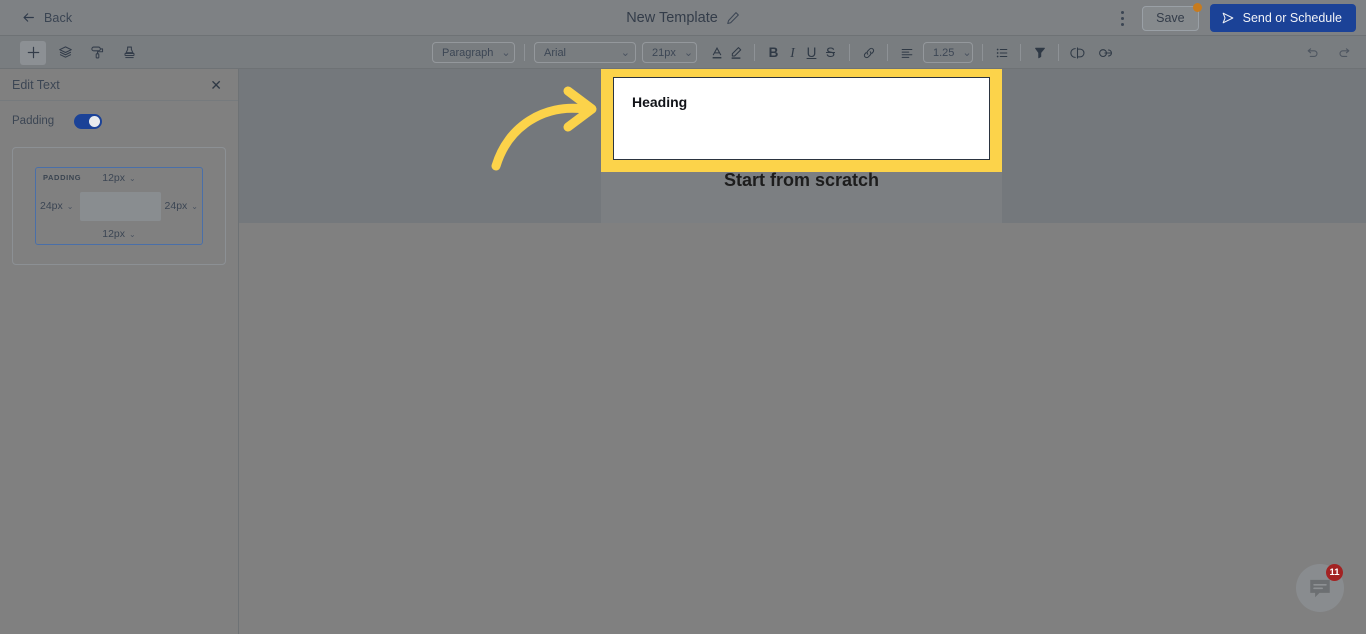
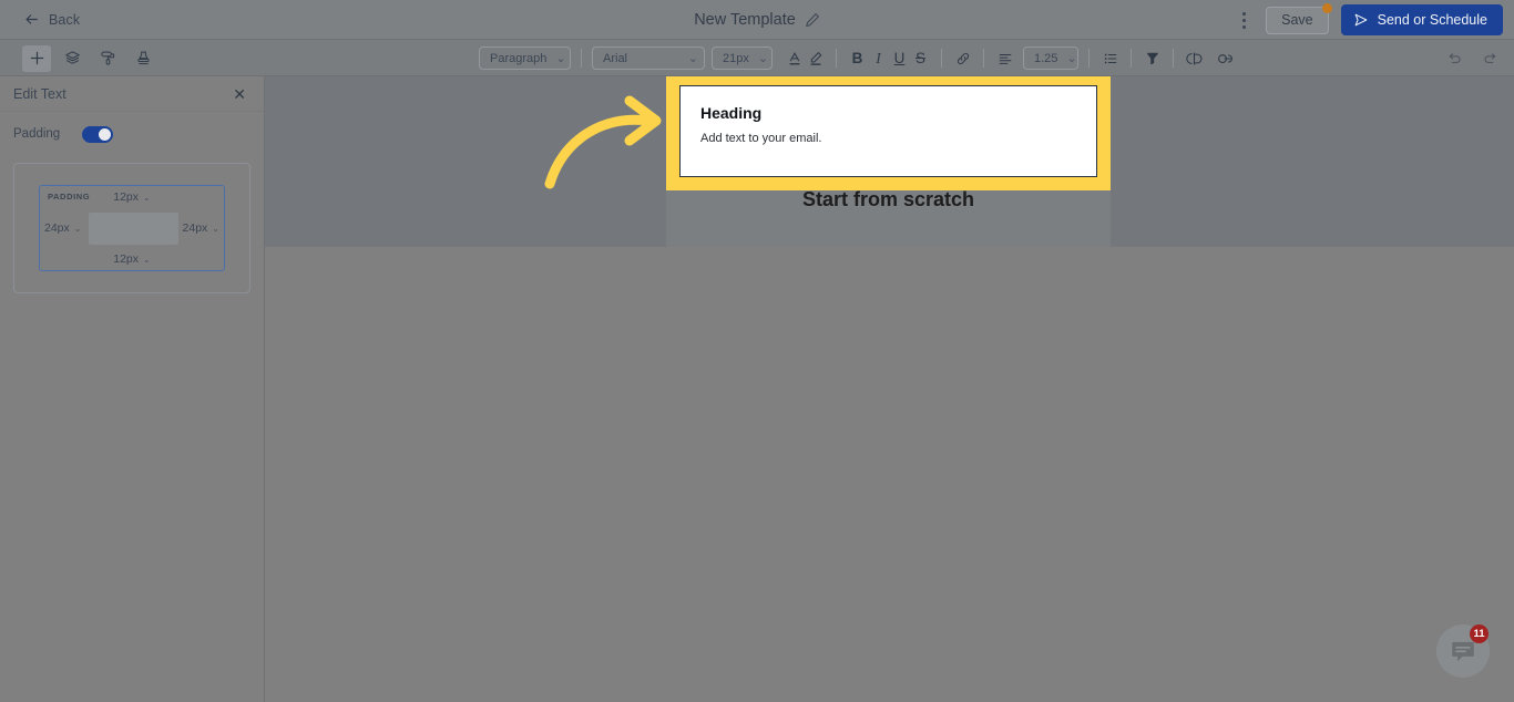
  Start from scratch
  Heading
+ Add text to your email.
  Back
  New Template
  Save
  Send or Schedule
  Paragraph
  ⌄
  Arial
  ⌄
  21px
  ⌄
  B
  I
  U
  S
  1.25
  ⌄
  Edit Text
  ✕
  Padding
  PADDING
  12px
  ⌄
  12px
  ⌄
  24px
  ⌄
  24px
  ⌄
  11
